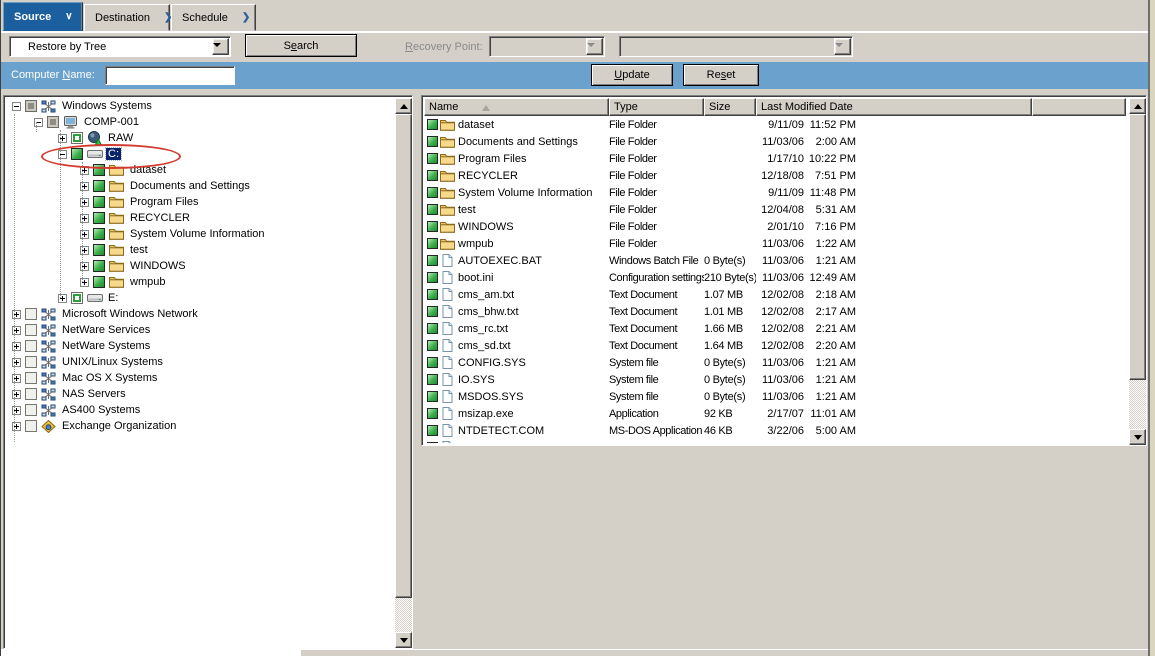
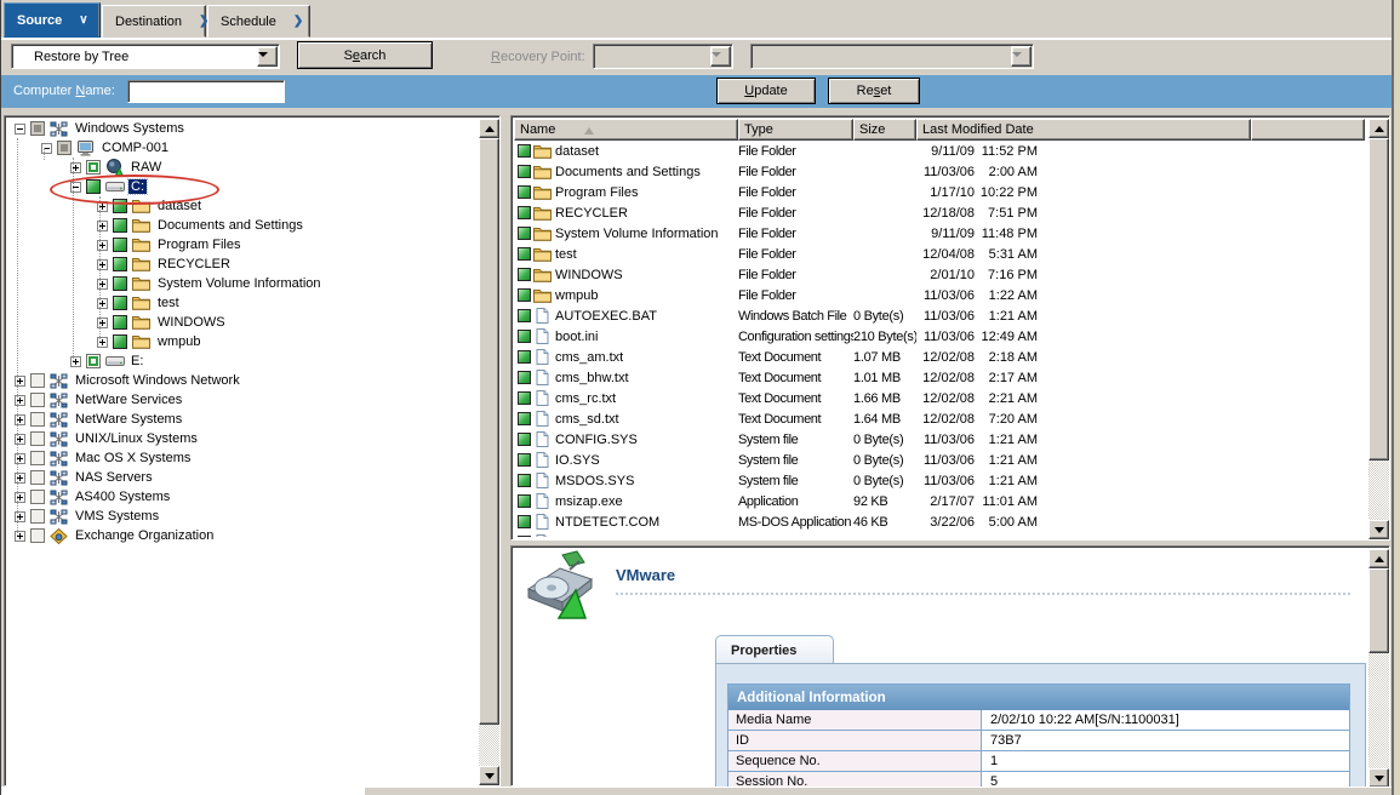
  Source
  ∨
  Destination
  ❯
  Schedule
  ❯
  Restore by Tree
  Search
  Recovery Point:
  Computer Name:
  Update
  Reset
  Windows Systems
  COMP-001
  RAW
  C:
  dataset
  Documents and Settings
  Program Files
  RECYCLER
  System Volume Information
  test
  WINDOWS
  wmpub
  E:
  Microsoft Windows Network
  NetWare Services
  NetWare Systems
  UNIX/Linux Systems
  Mac OS X Systems
  NAS Servers
  AS400 Systems
+ VMS Systems
  Exchange Organization
  Name
  Type
  Size
  Last Modified Date
  dataset
  File Folder
  9/11/09
  11:52 PM
  Documents and Settings
  File Folder
  11/03/06
  2:00 AM
  Program Files
  File Folder
  1/17/10
  10:22 PM
  RECYCLER
  File Folder
  12/18/08
  7:51 PM
  System Volume Information
  File Folder
  9/11/09
  11:48 PM
  test
  File Folder
  12/04/08
  5:31 AM
  WINDOWS
  File Folder
  2/01/10
  7:16 PM
  wmpub
  File Folder
  11/03/06
  1:22 AM
  AUTOEXEC.BAT
  Windows Batch File
  0 Byte(s)
  11/03/06
  1:21 AM
  boot.ini
  Configuration setting
  210 Byte(s)
  11/03/06
  12:49 AM
  cms_am.txt
  Text Document
  1.07 MB
  12/02/08
  2:18 AM
  cms_bhw.txt
  Text Document
  1.01 MB
  12/02/08
  2:17 AM
  cms_rc.txt
  Text Document
  1.66 MB
  12/02/08
  2:21 AM
  cms_sd.txt
  Text Document
  1.64 MB
  12/02/08
- 2:20 AM
+ 7:20 AM
  CONFIG.SYS
  System file
  0 Byte(s)
  11/03/06
  1:21 AM
  IO.SYS
  System file
  0 Byte(s)
  11/03/06
  1:21 AM
  MSDOS.SYS
  System file
  0 Byte(s)
  11/03/06
  1:21 AM
  msizap.exe
  Application
  92 KB
  2/17/07
  11:01 AM
  NTDETECT.COM
  MS-DOS Application
  46 KB
  3/22/06
  5:00 AM
+ VMware
+ Properties
+ Additional Information
+ Media Name
+ 2/02/10 10:22 AM[S/N:1100031]
+ ID
+ 73B7
+ Sequence No.
+ 1
+ Session No.
+ 5
